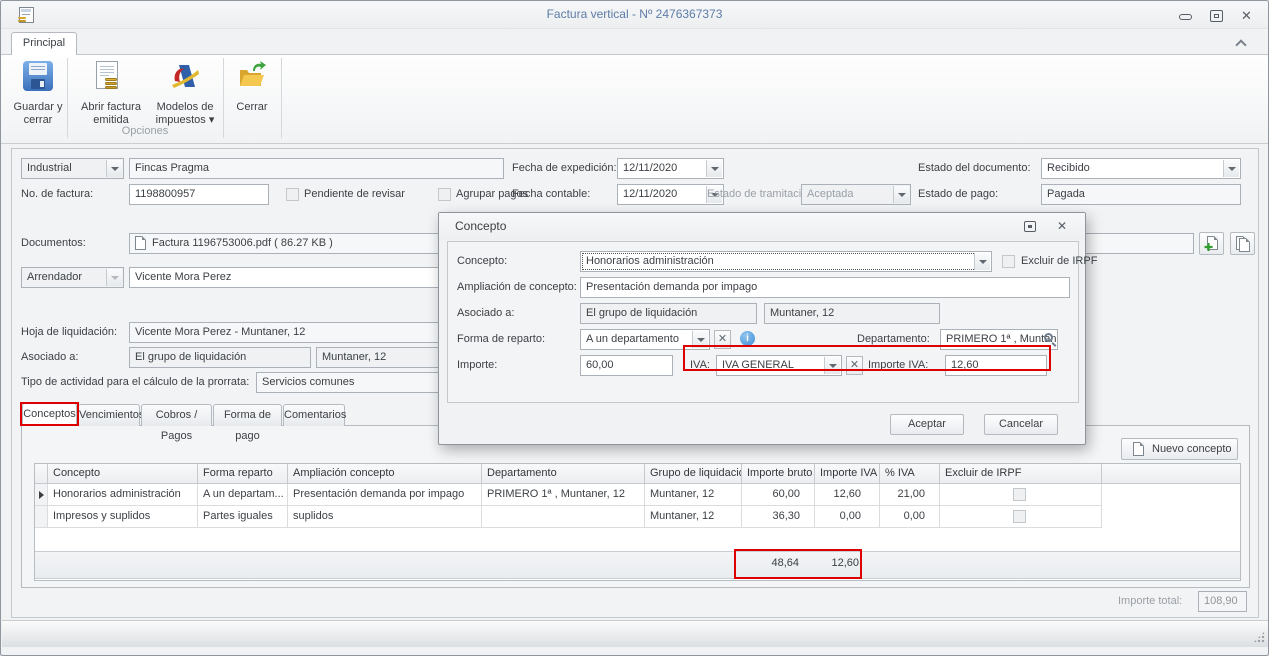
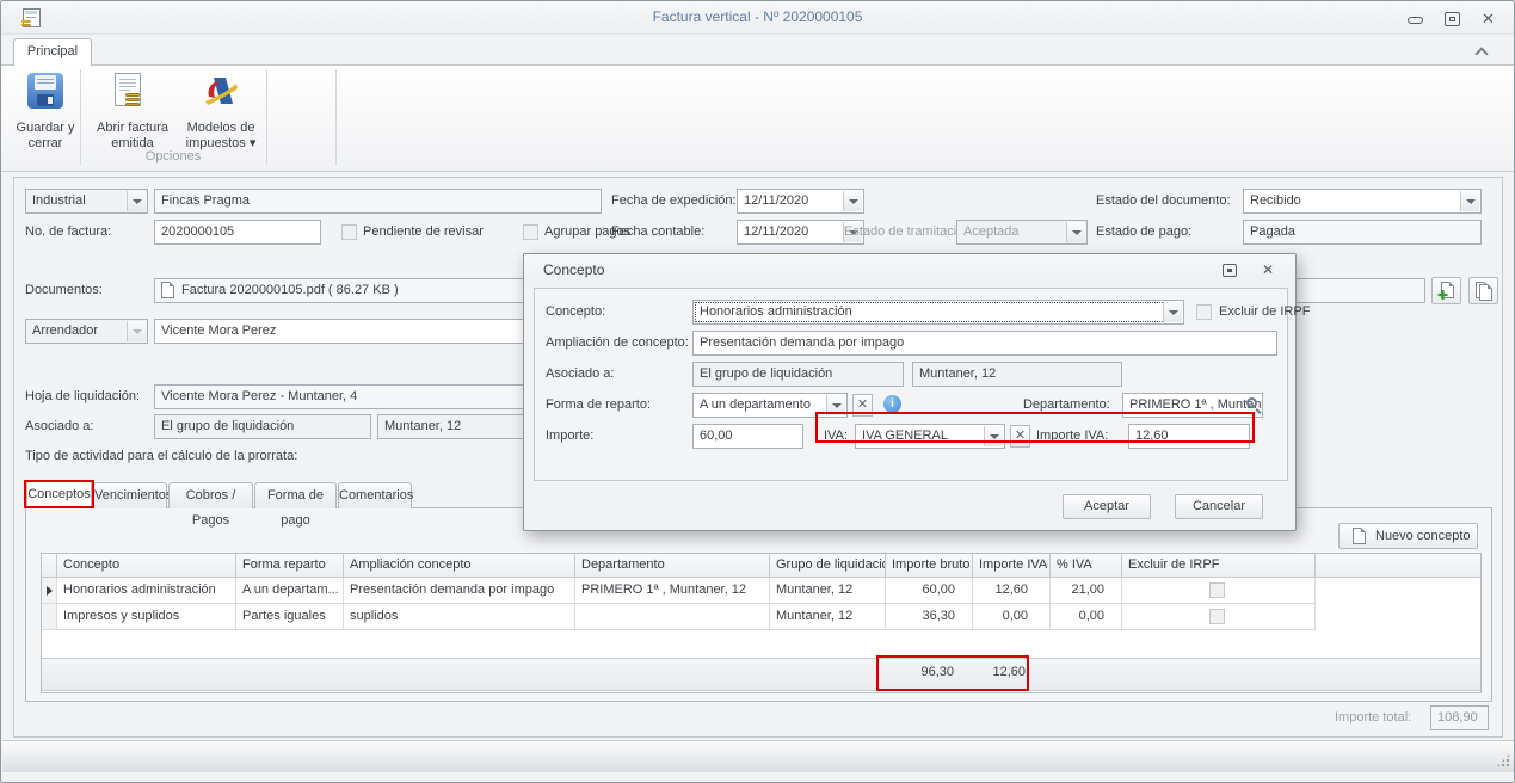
- Factura vertical - Nº 2476367373
+ Factura vertical - Nº 2020000105
  ✕
  Principal
  Guardar y cerrar
  Abrir factura emitida
  Modelos de impuestos ▾
- Cerrar
  Opciones
  Industrial
  Fincas Pragma
  Fecha de expedición:
  12/11/2020
  Estado del documento:
  Recibido
  No. de factura:
- 1198800957
+ 2020000105
  Pendiente de revisar
  Agrupar pagos
  Fecha contable:
  12/11/2020
  Estado de tramitaci
  Aceptada
  Estado de pago:
  Pagada
  Documentos:
- Factura 1196753006.pdf ( 86.27 KB )
+ Factura 2020000105.pdf ( 86.27 KB )
  ✚
  Arrendador
  Vicente Mora Perez
  Hoja de liquidación:
- Vicente Mora Perez - Muntaner, 12
+ Vicente Mora Perez - Muntaner, 4
  Asociado a:
  El grupo de liquidación
  Muntaner, 12
  Tipo de actividad para el cálculo de la prorrata:
- Servicios comunes
  Conceptos
  Vencimiento
  Cobros / Pagos
  Forma de pago
  Comentarios
  Nuevo concepto
  Concepto
  Forma reparto
  Ampliación concepto
  Departamento
  Grupo de liquidaci
  Importe bruto
  Importe IVA
  % IVA
  Excluir de IRPF
  Honorarios administración
  A un departam...
  Presentación demanda por impago
  PRIMERO 1ª , Muntaner, 12
  Muntaner, 12
  60,00
  12,60
  21,00
  Impresos y suplidos
  Partes iguales
  suplidos
  Muntaner, 12
  36,30
  0,00
  0,00
- 48,64
+ 96,30
  12,60
  Importe total:
  108,90
  Concepto
  ✕
  Concepto:
  Honorarios administración
  Excluir de IRPF
  Ampliación de concepto:
  Presentación demanda por impago
  Asociado a:
  El grupo de liquidación
  Muntaner, 12
  Forma de reparto:
  A un departamento
  ✕
  i
  Departamento:
  PRIMERO 1ª , Muntn
  Importe:
  60,00
  IVA:
  IVA GENERAL
  ✕
  Importe IVA:
  12,60
  Aceptar
  Cancelar
